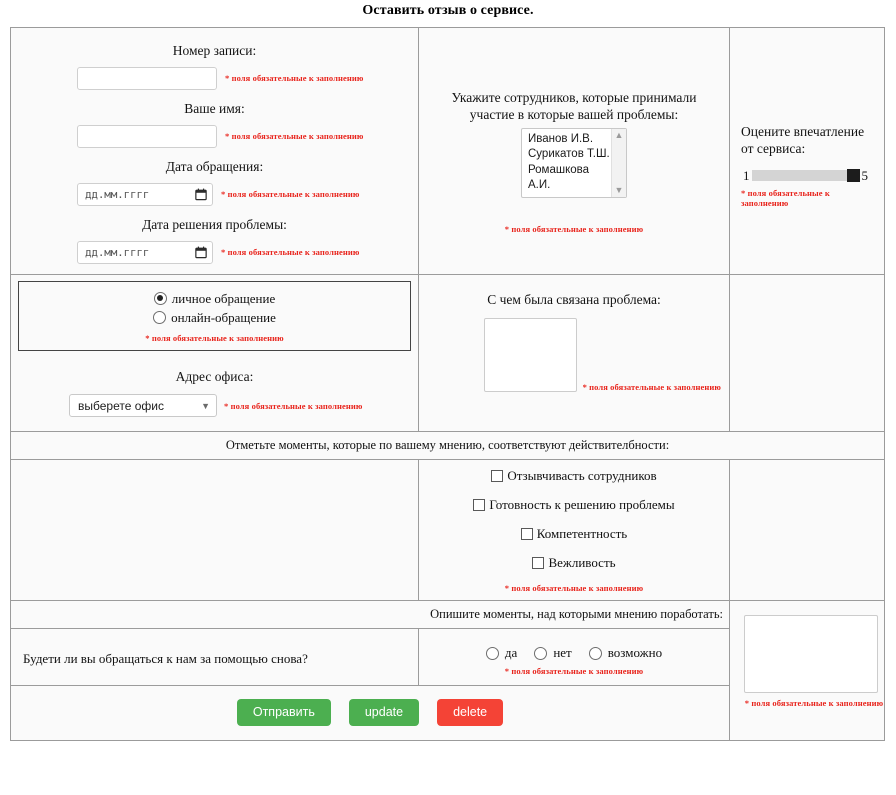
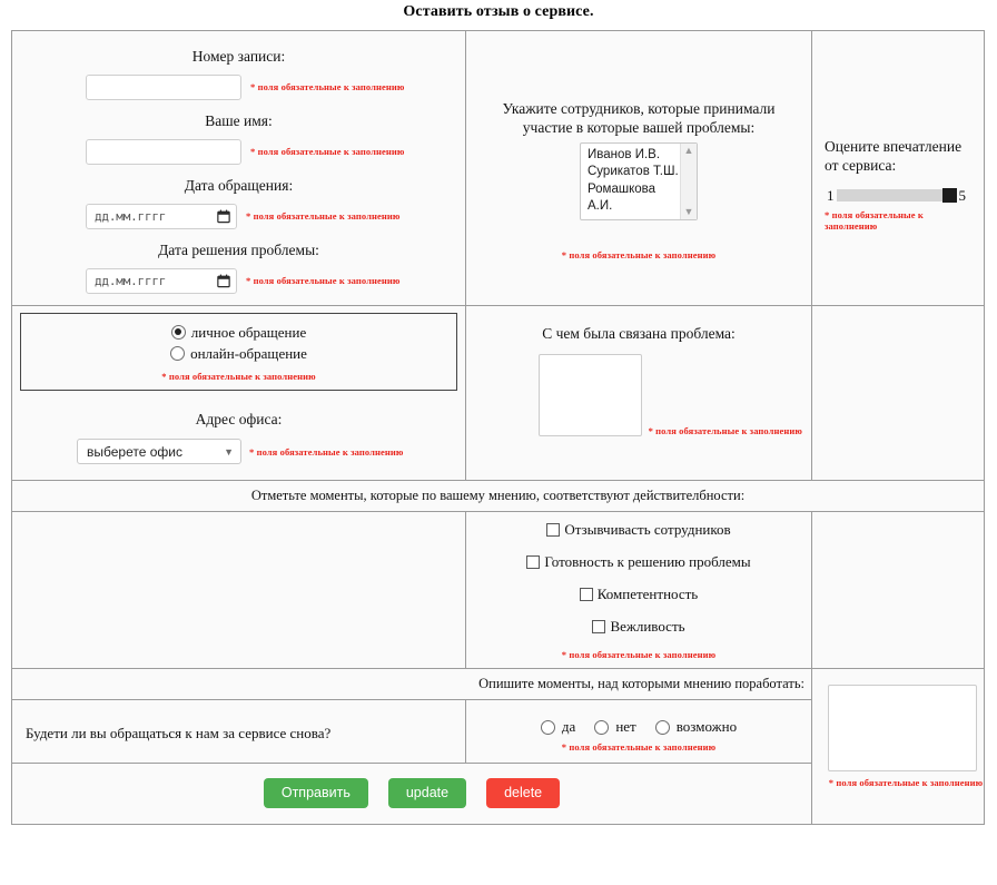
  Оставить отзыв о сервисе.
  Номер записи: * поля обязательные к заполнению Ваше имя: * поля обязательные к заполнению Дата обращения: дд.мм.гггг * поля обязательные к заполнению Дата решения проблемы: дд.мм.гггг * поля обязательные к заполнению	Укажите сотрудников, которые принимали участие в которые вашей проблемы: Иванов И.В. Сурикатов Т.Ш. Ромашкова А.И. ▲ ▼ * поля обязательные к заполнению	Оцените впечатление от сервиса: 1 5 * поля обязательные к заполнению
  личное обращение онлайн-обращение * поля обязательные к заполнению Адрес офиса: выберете офис ▼ * поля обязательные к заполнению	С чем была связана проблема: * поля обязательные к заполнению
  Отметьте моменты, которые по вашему мнению, соответствуют действителбности:
  	Отзывчивасть сотрудников Готовность к решению проблемы Компетентность Вежливость * поля обязательные к заполнению
  Опишите моменты, над которыми мнению поработать:	* поля обязательные к заполнению
- Будети ли вы обращаться к нам за помощью снова?	да нет возможно * поля обязательные к заполнению
+ Будети ли вы обращаться к нам за сервисе снова?	да нет возможно * поля обязательные к заполнению
  Отправить update delete
